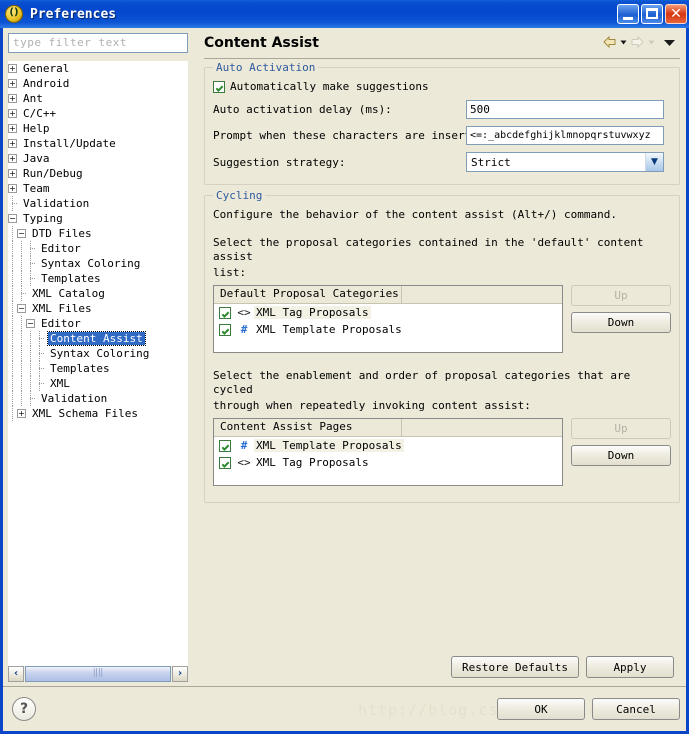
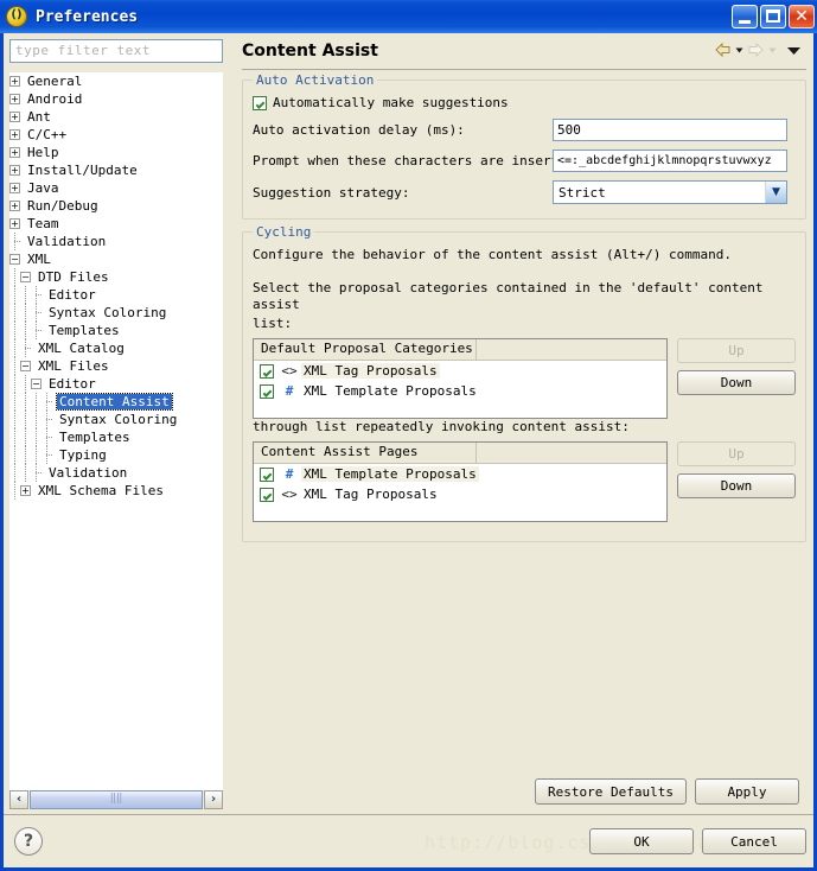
  ()
  Preferences
  ✕
  type filter text
  +
  General
  +
  Android
  +
  Ant
  +
  C/C++
  +
  Help
  +
  Install/Update
  +
  Java
  +
  Run/Debug
  +
  Team
  Validation
  −
- Typing
+ XML
  −
  DTD Files
  Editor
  Syntax Coloring
  Templates
  XML Catalog
  −
  XML Files
  −
  Editor
  Content Assist
  Syntax Coloring
  Templates
- XML
+ Typing
  Validation
  +
  XML Schema Files
  ‹
  ‖‖
  ›
  Content Assist
  Auto Activation
  Automatically make suggestions
  Auto activation delay (ms):
  500
  Prompt when these characters are inser
  <=:_abcdefghijklmnopqrstuvwxyz
  Suggestion strategy:
  Strict
  ▼
  Cycling
  Configure the behavior of the content assist (Alt+/) command.
  Select the proposal categories contained in the 'default' content assist
  list:
  Default Proposal Categories
  <>
  XML Tag Proposals
  #
  XML Template Proposals
  Up
  Down
- Select the enablement and order of proposal categories that are cycled
- through when repeatedly invoking content assist:
+ through list repeatedly invoking content assist:
  Content Assist Pages
  #
  XML Template Proposals
  <>
  XML Tag Proposals
  Up
  Down
  Restore Defaults
  Apply
  ?
  OK
  Cancel
